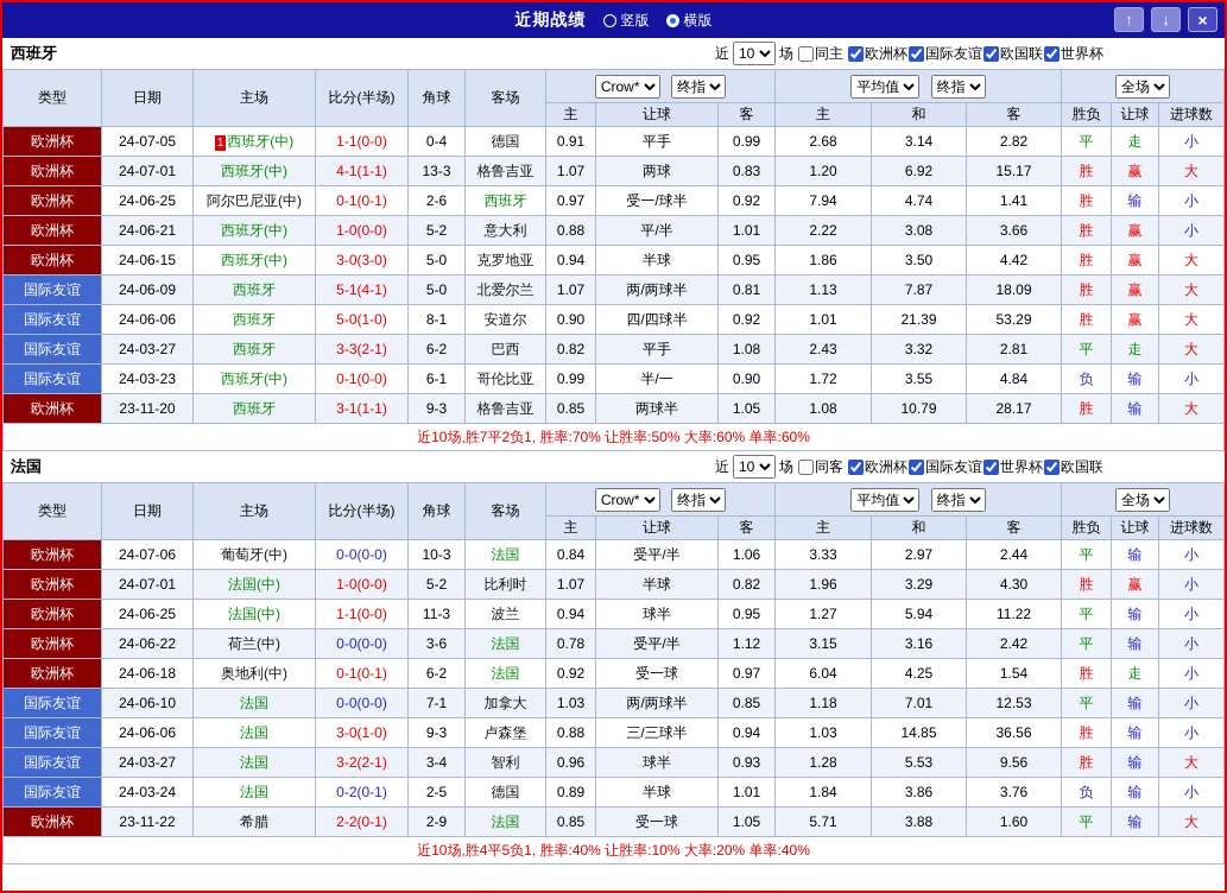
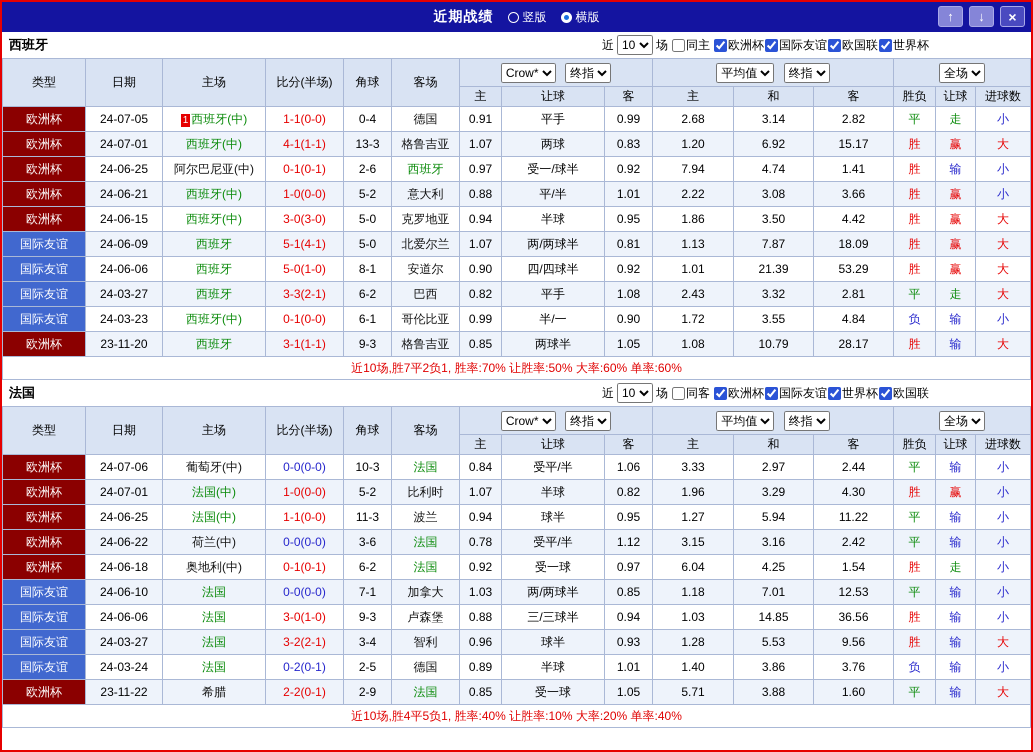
  近期战绩
  竖版
  横版
  ↑
  ↓
  ×
  西班牙
  近
  10
  场
  同主
  欧洲杯
  国际友谊
  欧国联
  世界杯
  类型	日期	主场	比分(半场)	角球	客场	Crow* 终指	平均值 终指	全场
  主	让球	客	主	和	客	胜负	让球	进球数
  欧洲杯	24-07-05	1 西班牙(中)	1-1(0-0)	0-4	德国	0.91	平手	0.99	2.68	3.14	2.82	平	走	小
  欧洲杯	24-07-01	西班牙(中)	4-1(1-1)	13-3	格鲁吉亚	1.07	两球	0.83	1.20	6.92	15.17	胜	赢	大
  欧洲杯	24-06-25	阿尔巴尼亚(中)	0-1(0-1)	2-6	西班牙	0.97	受一/球半	0.92	7.94	4.74	1.41	胜	输	小
  欧洲杯	24-06-21	西班牙(中)	1-0(0-0)	5-2	意大利	0.88	平/半	1.01	2.22	3.08	3.66	胜	赢	小
  欧洲杯	24-06-15	西班牙(中)	3-0(3-0)	5-0	克罗地亚	0.94	半球	0.95	1.86	3.50	4.42	胜	赢	大
  国际友谊	24-06-09	西班牙	5-1(4-1)	5-0	北爱尔兰	1.07	两/两球半	0.81	1.13	7.87	18.09	胜	赢	大
  国际友谊	24-06-06	西班牙	5-0(1-0)	8-1	安道尔	0.90	四/四球半	0.92	1.01	21.39	53.29	胜	赢	大
  国际友谊	24-03-27	西班牙	3-3(2-1)	6-2	巴西	0.82	平手	1.08	2.43	3.32	2.81	平	走	大
  国际友谊	24-03-23	西班牙(中)	0-1(0-0)	6-1	哥伦比亚	0.99	半/一	0.90	1.72	3.55	4.84	负	输	小
  欧洲杯	23-11-20	西班牙	3-1(1-1)	9-3	格鲁吉亚	0.85	两球半	1.05	1.08	10.79	28.17	胜	输	大
  近10场,胜7平2负1, 胜率:70% 让胜率:50% 大率:60% 单率:60%
  法国
  近
  10
  场
  同客
  欧洲杯
  国际友谊
  世界杯
  欧国联
  类型	日期	主场	比分(半场)	角球	客场	Crow* 终指	平均值 终指	全场
  主	让球	客	主	和	客	胜负	让球	进球数
  欧洲杯	24-07-06	葡萄牙(中)	0-0(0-0)	10-3	法国	0.84	受平/半	1.06	3.33	2.97	2.44	平	输	小
  欧洲杯	24-07-01	法国(中)	1-0(0-0)	5-2	比利时	1.07	半球	0.82	1.96	3.29	4.30	胜	赢	小
  欧洲杯	24-06-25	法国(中)	1-1(0-0)	11-3	波兰	0.94	球半	0.95	1.27	5.94	11.22	平	输	小
  欧洲杯	24-06-22	荷兰(中)	0-0(0-0)	3-6	法国	0.78	受平/半	1.12	3.15	3.16	2.42	平	输	小
  欧洲杯	24-06-18	奥地利(中)	0-1(0-1)	6-2	法国	0.92	受一球	0.97	6.04	4.25	1.54	胜	走	小
  国际友谊	24-06-10	法国	0-0(0-0)	7-1	加拿大	1.03	两/两球半	0.85	1.18	7.01	12.53	平	输	小
  国际友谊	24-06-06	法国	3-0(1-0)	9-3	卢森堡	0.88	三/三球半	0.94	1.03	14.85	36.56	胜	输	小
  国际友谊	24-03-27	法国	3-2(2-1)	3-4	智利	0.96	球半	0.93	1.28	5.53	9.56	胜	输	大
- 国际友谊	24-03-24	法国	0-2(0-1)	2-5	德国	0.89	半球	1.01	1.84	3.86	3.76	负	输	小
+ 国际友谊	24-03-24	法国	0-2(0-1)	2-5	德国	0.89	半球	1.01	1.40	3.86	3.76	负	输	小
  欧洲杯	23-11-22	希腊	2-2(0-1)	2-9	法国	0.85	受一球	1.05	5.71	3.88	1.60	平	输	大
  近10场,胜4平5负1, 胜率:40% 让胜率:10% 大率:20% 单率:40%
